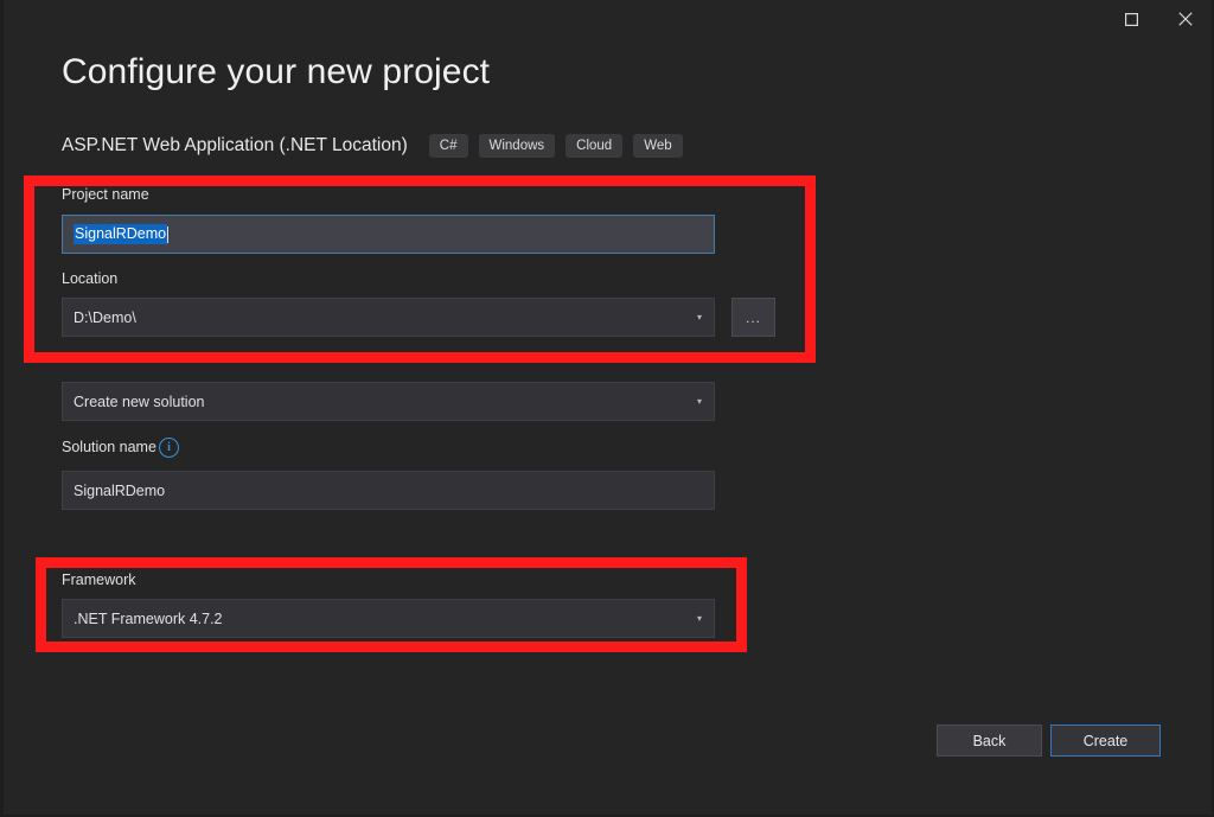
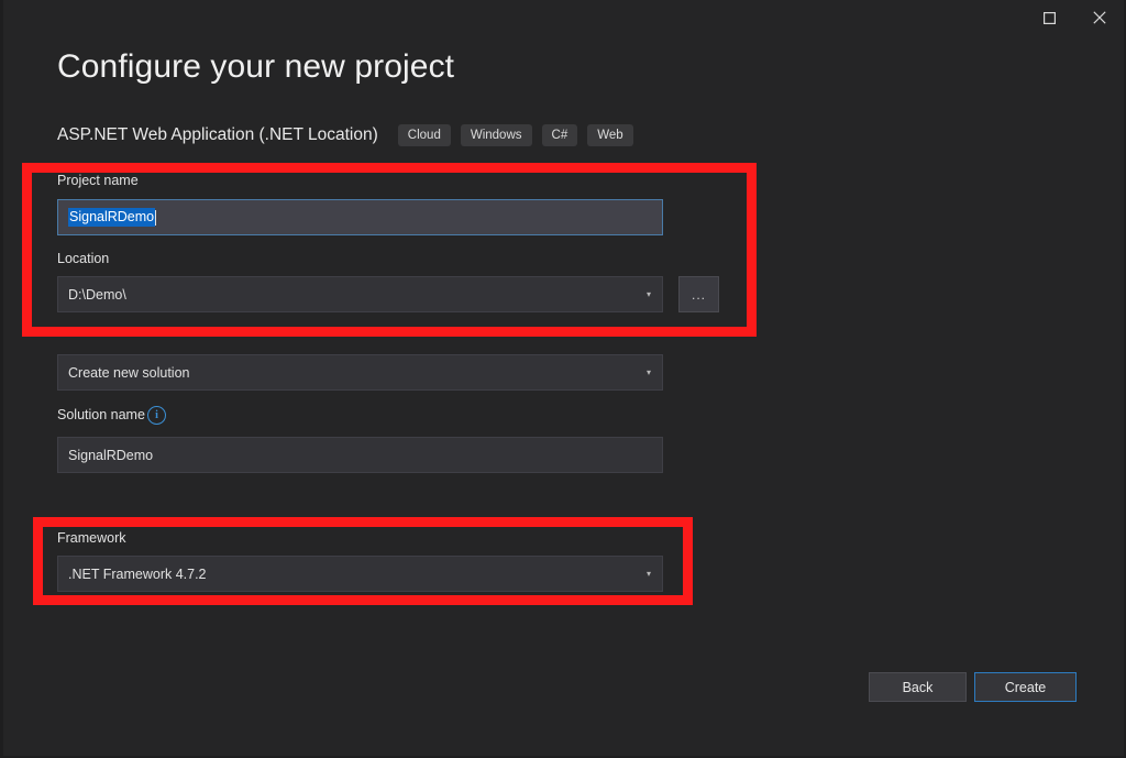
  Configure your new project
  ASP.NET Web Application (.NET Location)
- C#
+ Cloud
  Windows
- Cloud
+ C#
  Web
  Project name
  SignalRDemo
  Location
  D:\Demo\
  ▾
  ...
  Create new solution
  ▾
  Solution name
  i
  SignalRDemo
  Framework
  .NET Framework 4.7.2
  ▾
  Back
  Create
